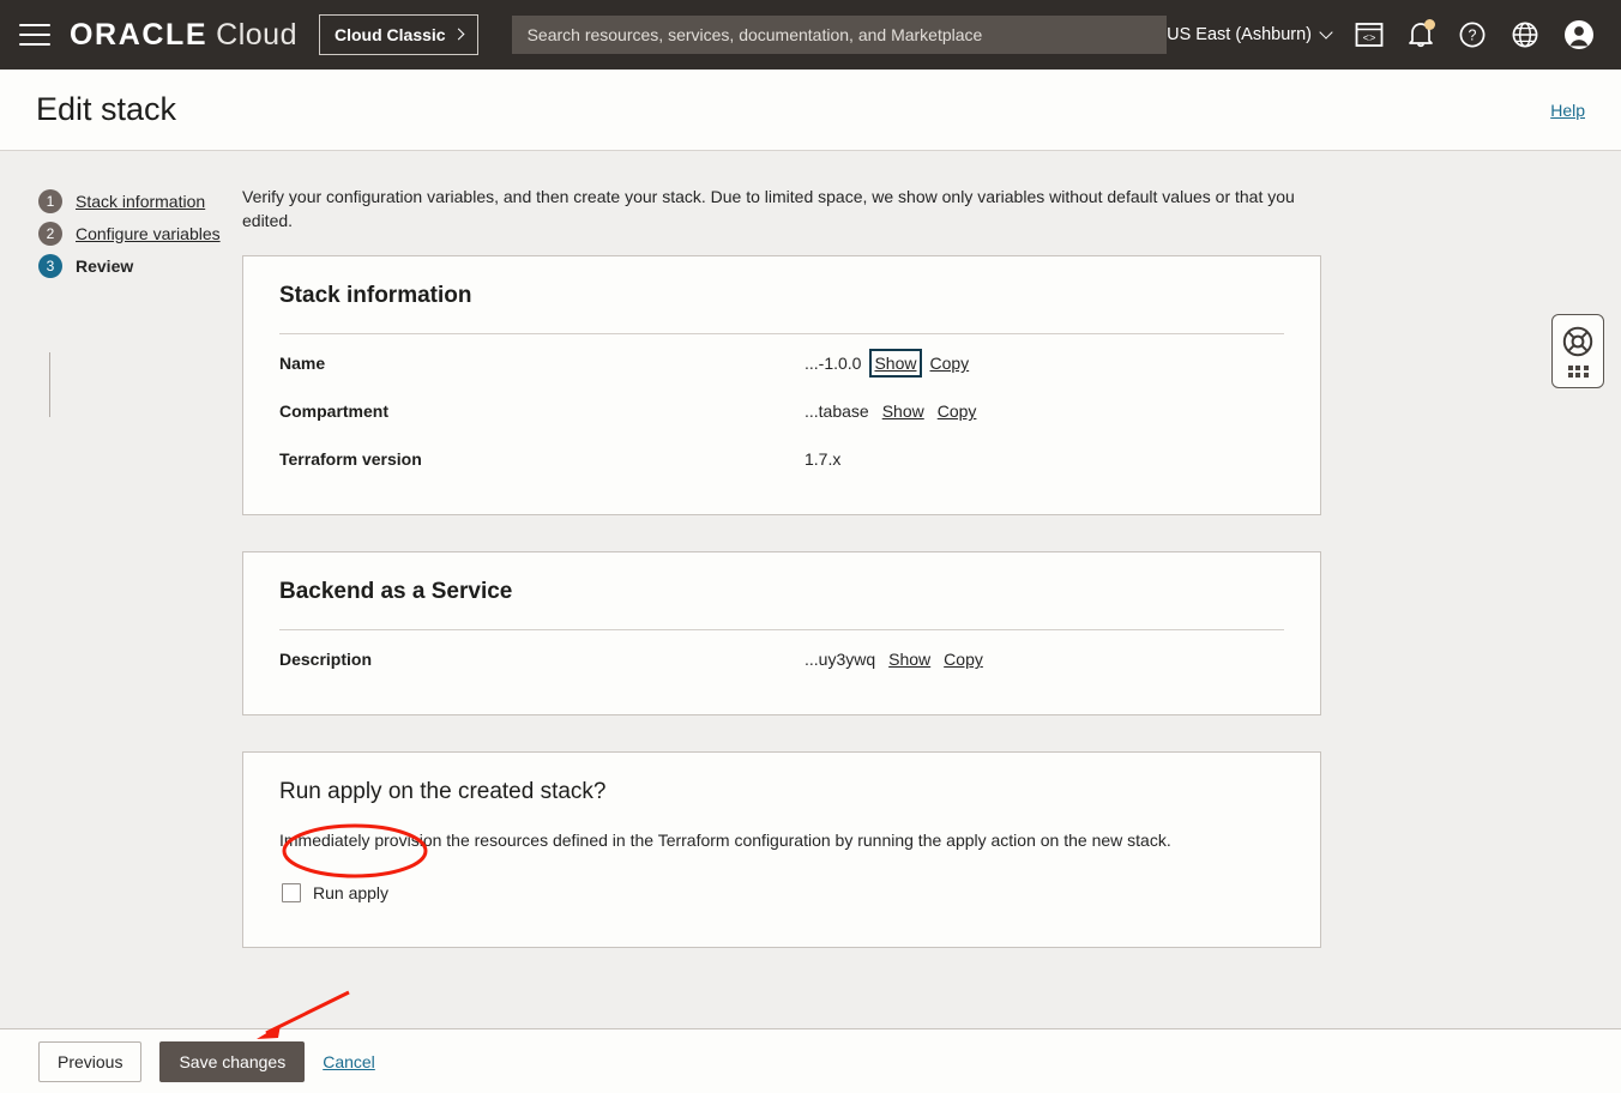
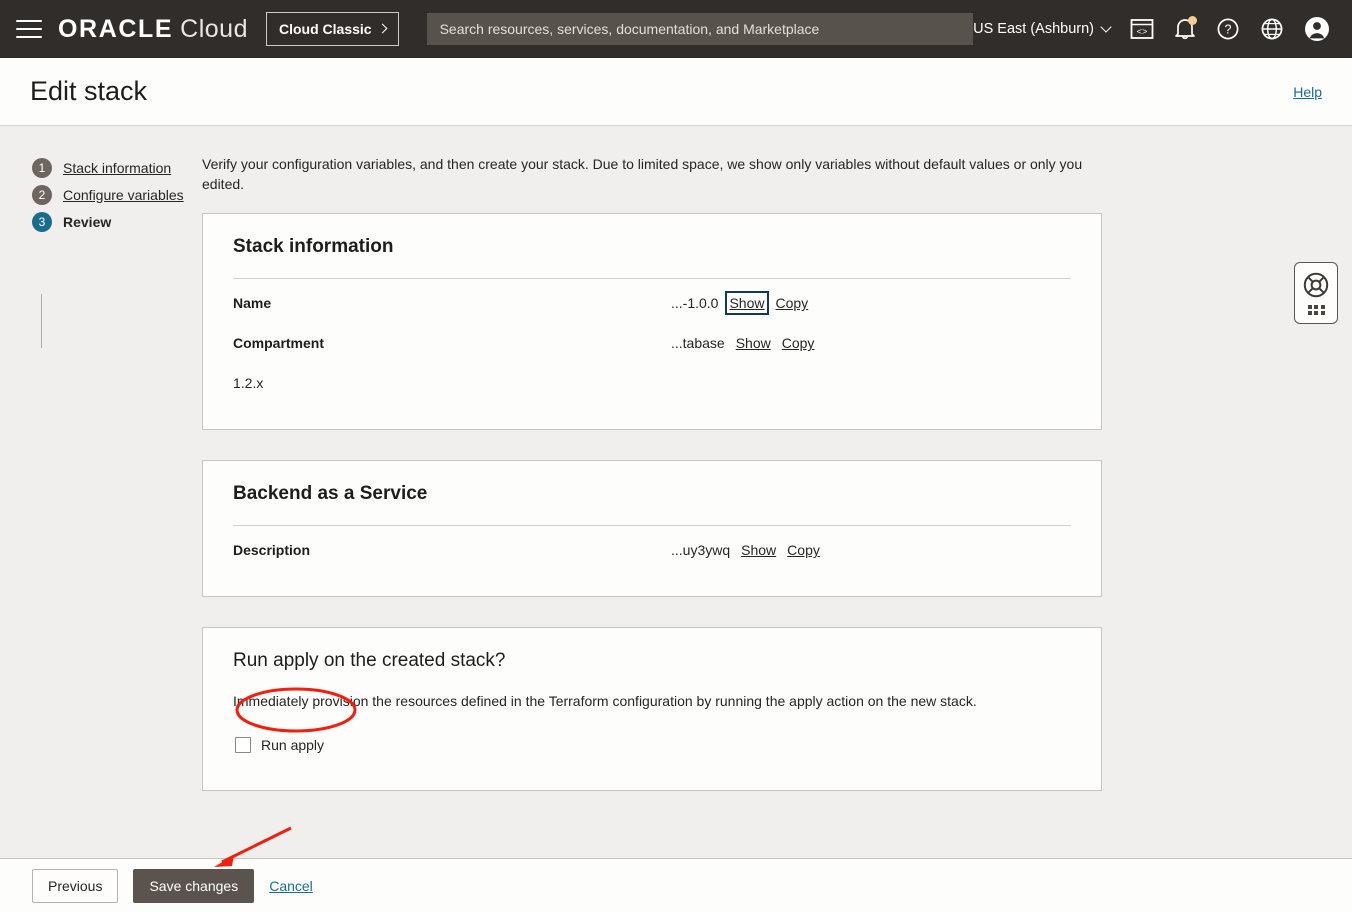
  ORACLE
  Cloud
  Cloud Classic
  Search resources, services, documentation, and Marketplace
  US East (Ashburn)
  <>
  ?
  Edit stack
  Help
  1
  Stack information
  2
  Configure variables
  3
  Review
- Verify your configuration variables, and then create your stack. Due to limited space, we show only variables without default values or that you edited.
+ Verify your configuration variables, and then create your stack. Due to limited space, we show only variables without default values or only you edited.
  Stack information
  Name
  ...-1.0.0
  Show
  Copy
  Compartment
  ...tabase
  Show
  Copy
- Terraform version
- 1.7.x
+ 1.2.x
  Backend as a Service
  Description
  ...uy3ywq
  Show
  Copy
  Run apply on the created stack?
  Imediately provison the resources defined in the Terraform configuration by running the apply action on the new stack.
  Run apply
  Previous
  Save changes
  Cancel
